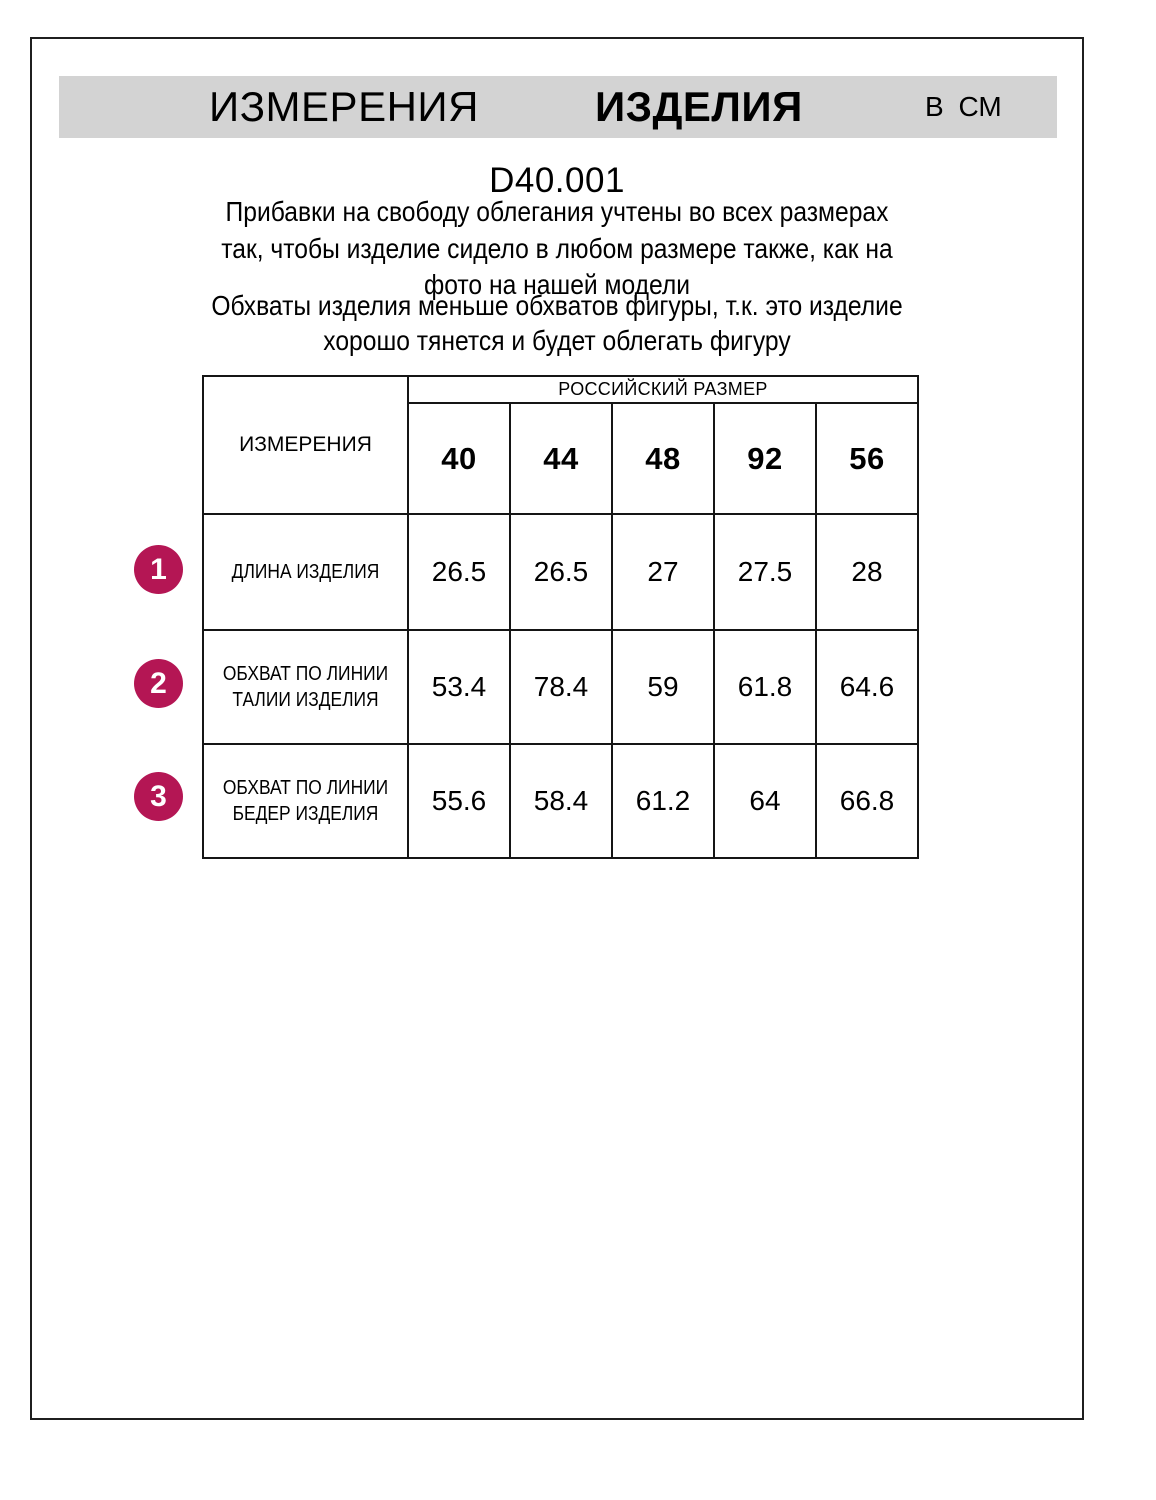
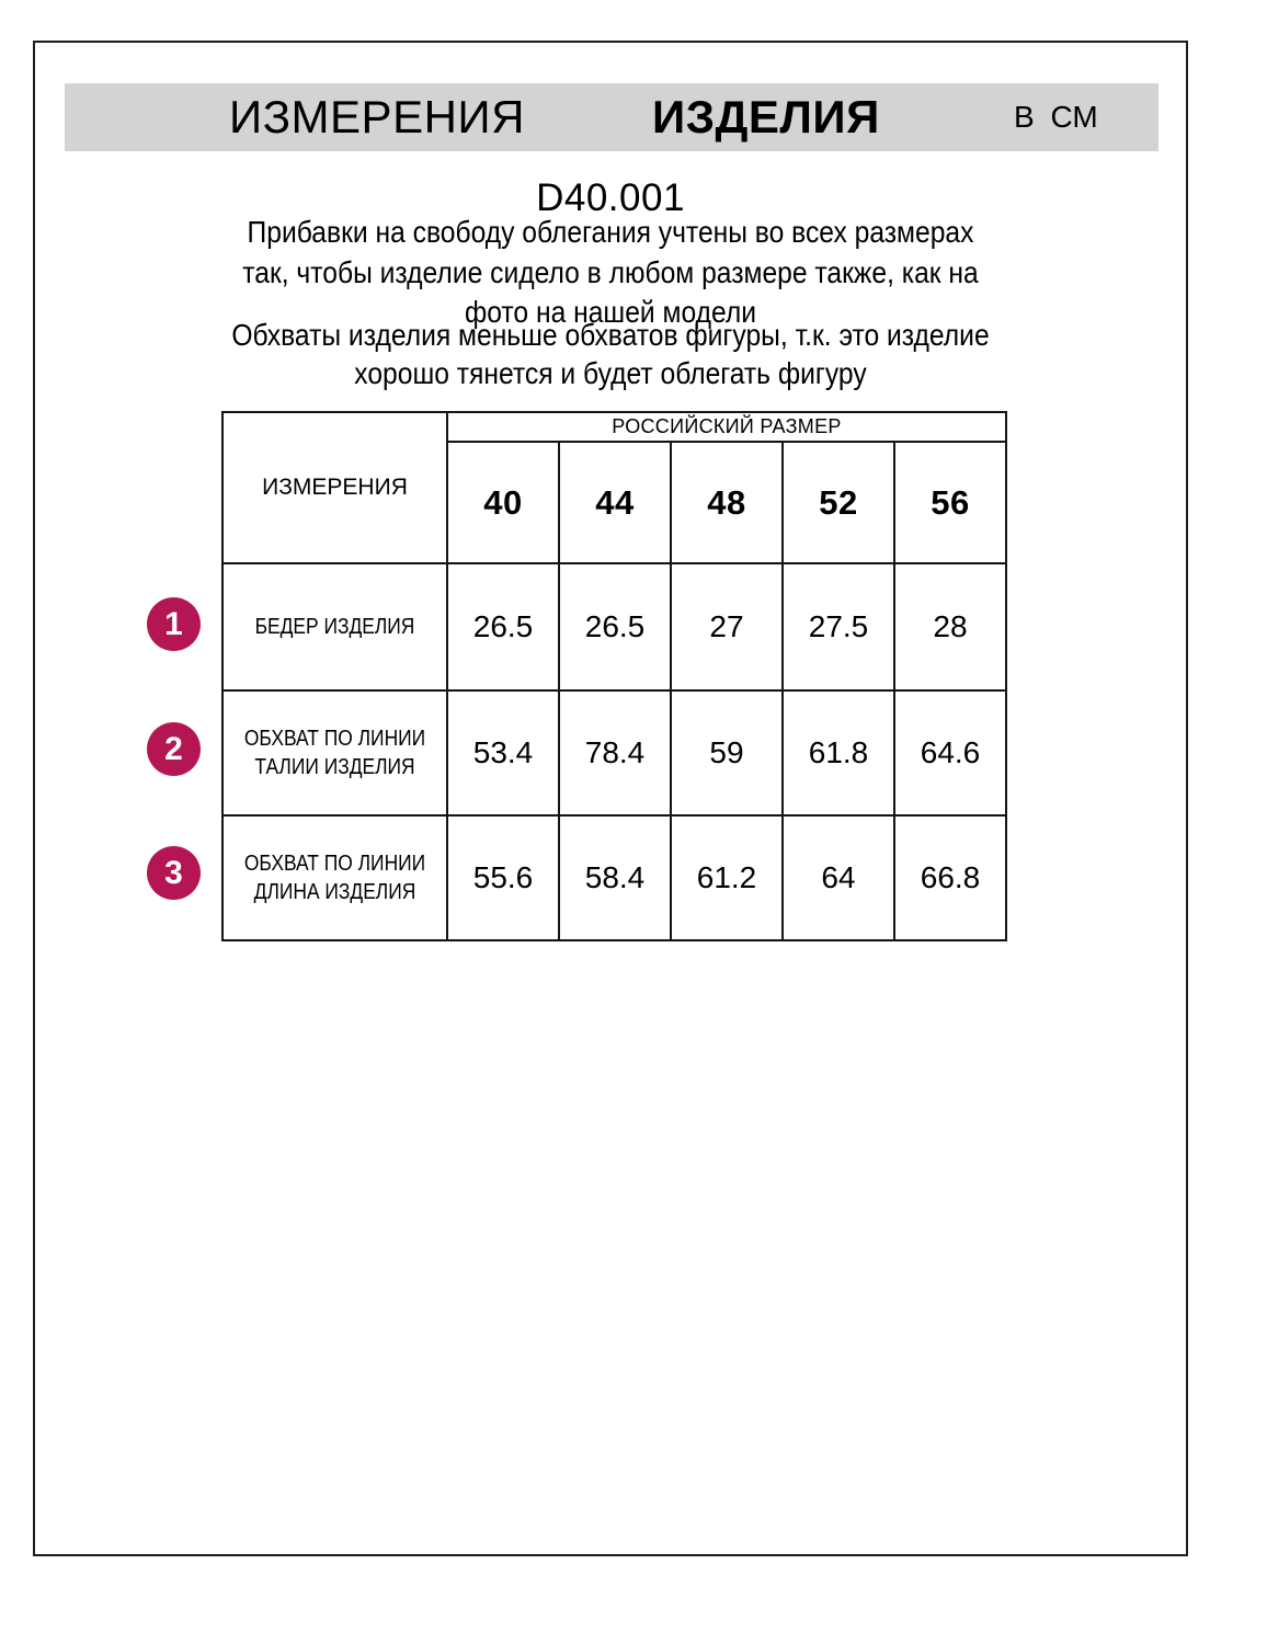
  ИЗМЕРЕНИЯ
  ИЗДЕЛИЯ
  В СМ
  D40.001
  Прибавки на свободу облегания учтены во всех размерах
  так, чтобы изделие сидело в любом размере также, как на
  фото на нашей модели
  Обхваты изделия меньше обхватов фигуры, т.к. это изделие
  хорошо тянется и будет облегать фигуру
  ИЗМЕРЕНИЯ	РОССИЙСКИЙ РАЗМЕР
- 40	44	48	92	56
+ 40	44	48	52	56
- ДЛИНА ИЗДЕЛИЯ	26.5	26.5	27	27.5	28
+ БЕДЕР ИЗДЕЛИЯ	26.5	26.5	27	27.5	28
  ОБХВАТ ПО ЛИНИИ ТАЛИИ ИЗДЕЛИЯ	53.4	78.4	59	61.8	64.6
- ОБХВАТ ПО ЛИНИИ БЕДЕР ИЗДЕЛИЯ	55.6	58.4	61.2	64	66.8
+ ОБХВАТ ПО ЛИНИИ ДЛИНА ИЗДЕЛИЯ	55.6	58.4	61.2	64	66.8
  1
  2
  3
